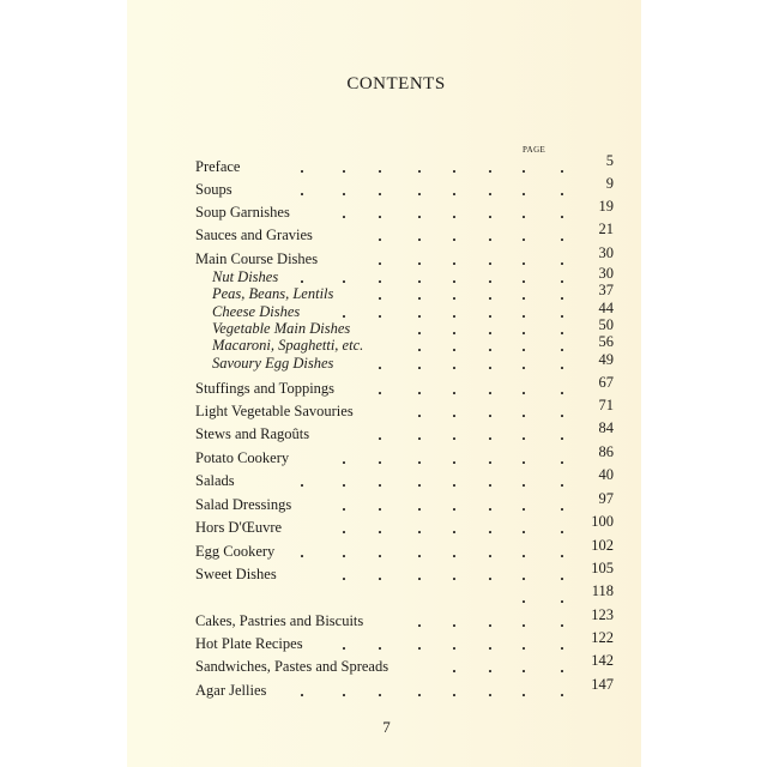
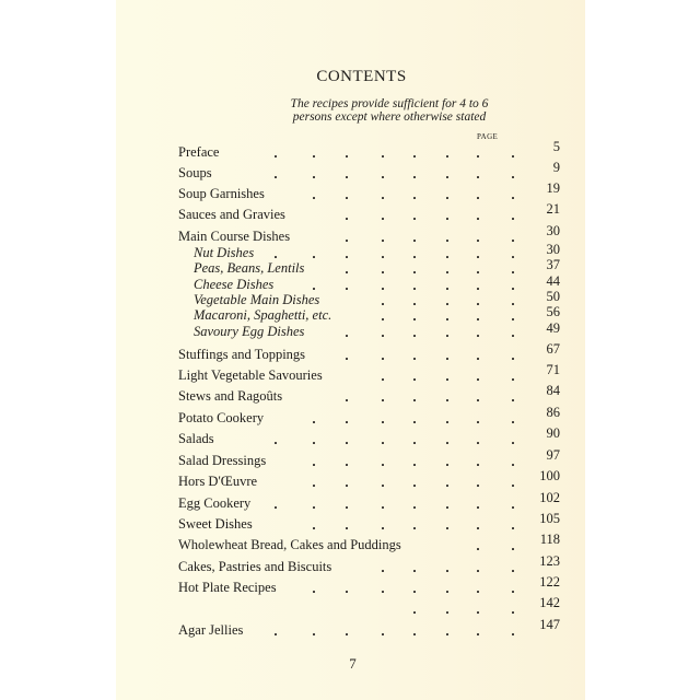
  CONTENTS
+ The recipes provide sufficient for 4 to 6
+ persons except where otherwise stated
  PAGE
  Preface
  5
  Soups
  9
  Soup Garnishes
  19
  Sauces and Gravies
  21
  Main Course Dishes
  30
  Nut Dishes
  30
  Peas, Beans, Lentils
  37
  Cheese Dishes
  44
  Vegetable Main Dishes
  50
  Macaroni, Spaghetti, etc.
  56
  Savoury Egg Dishes
  49
  Stuffings and Toppings
  67
  Light Vegetable Savouries
  71
  Stews and Ragoûts
  84
  Potato Cookery
  86
  Salads
- 40
+ 90
  Salad Dressings
  97
  Hors D'Œuvre
  100
  Egg Cookery
  102
  Sweet Dishes
  105
+ Wholewheat Bread, Cakes and Puddings
  118
  Cakes, Pastries and Biscuits
  123
  Hot Plate Recipes
  122
- Sandwiches, Pastes and Spreads
  142
  Agar Jellies
  147
  7
